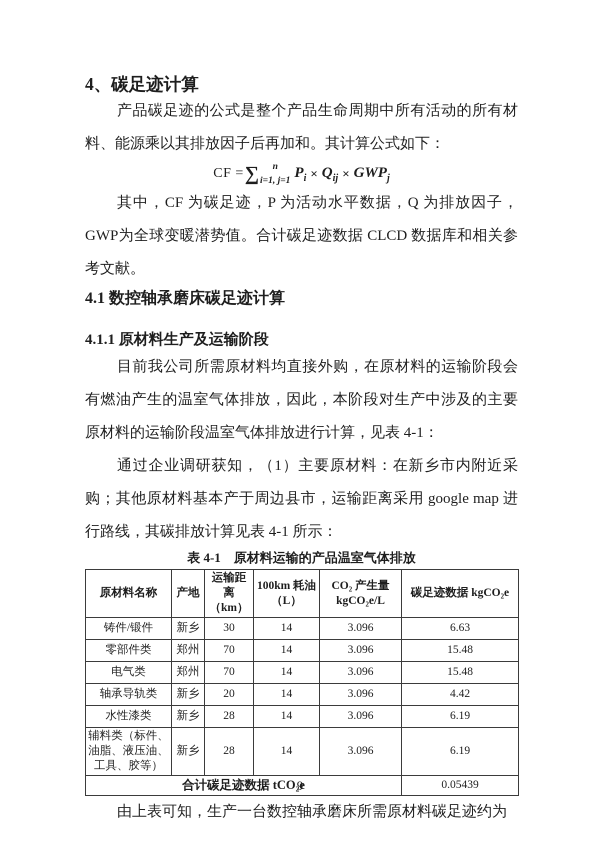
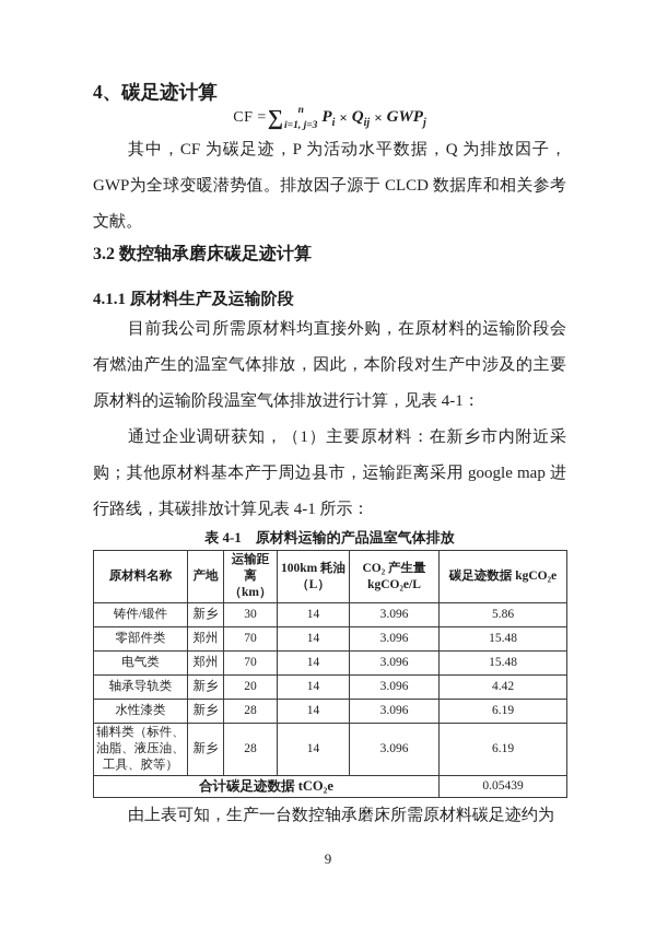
  4、碳足迹计算
- 产品碳足迹的公式是整个产品生命周期中所有活动的所有材料、能源乘以其排放因子后再加和。其计算公式如下：
  CF =
  ∑
  n
- i=1, j=1
+ i=1, j=3
  Pi
  ×
  Qij
  ×
  GWPj
- 其中，CF 为碳足迹，P 为活动水平数据，Q 为排放因子，GWP为全球变暖潜势值。合计碳足迹数据 CLCD 数据库和相关参考文献。
+ 其中，CF 为碳足迹，P 为活动水平数据，Q 为排放因子，GWP为全球变暖潜势值。排放因子源于 CLCD 数据库和相关参考文献。
- 4.1 数控轴承磨床碳足迹计算
+ 3.2 数控轴承磨床碳足迹计算
  4.1.1 原材料生产及运输阶段
  目前我公司所需原材料均直接外购，在原材料的运输阶段会有燃油产生的温室气体排放，因此，本阶段对生产中涉及的主要原材料的运输阶段温室气体排放进行计算，见表 4-1：
  通过企业调研获知，（1）主要原材料：在新乡市内附近采购；其他原材料基本产于周边县市，运输距离采用 google map 进行路线，其碳排放计算见表 4-1 所示：
  表 4-1 原材料运输的产品温室气体排放
  原材料名称	产地	运输距离（km）	100km 耗油（L）	CO₂ 产生量 kgCO₂e/L	碳足迹数据 kgCO₂e
- 铸件/锻件	新乡	30	14	3.096	6.63
+ 铸件/锻件	新乡	30	14	3.096	5.86
  零部件类	郑州	70	14	3.096	15.48
  电气类	郑州	70	14	3.096	15.48
  轴承导轨类	新乡	20	14	3.096	4.42
  水性漆类	新乡	28	14	3.096	6.19
  辅料类（标件、油脂、液压油、工具、胶等）	新乡	28	14	3.096	6.19
  合计碳足迹数据 tCO₂e	0.05439
  由上表可知，生产一台数控轴承磨床所需原材料碳足迹约为
  9
